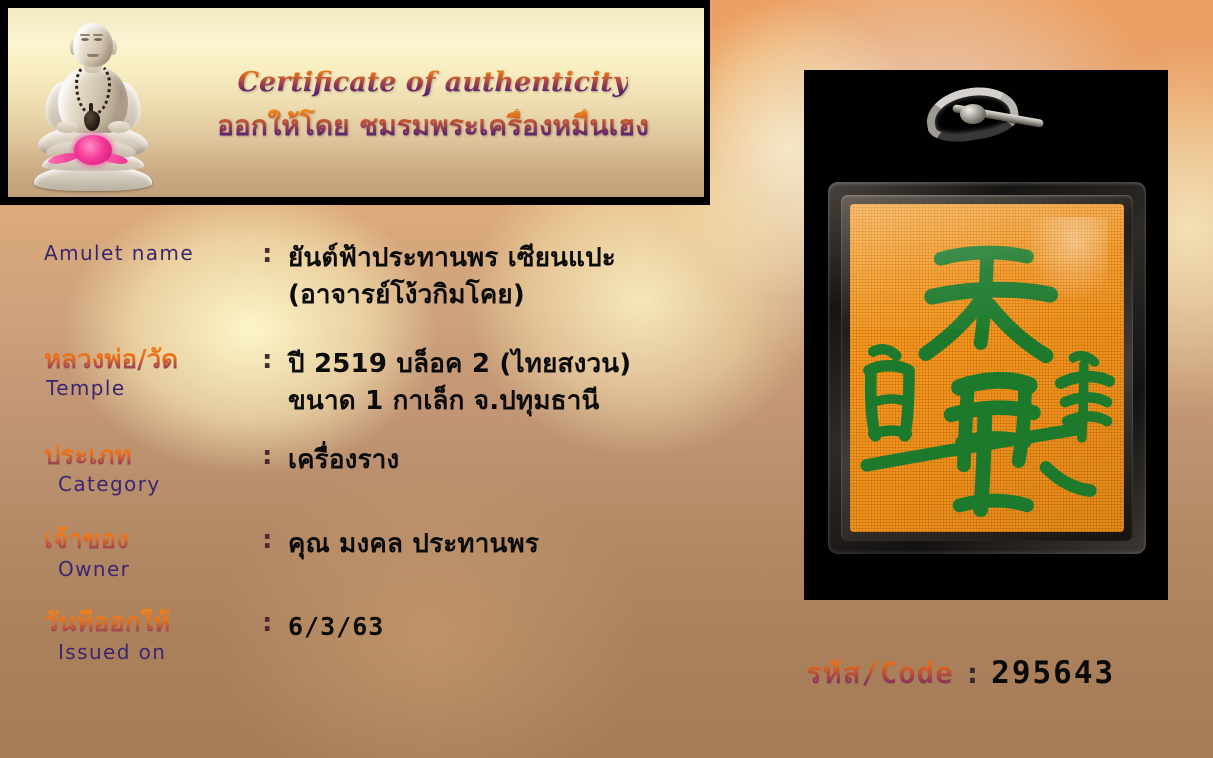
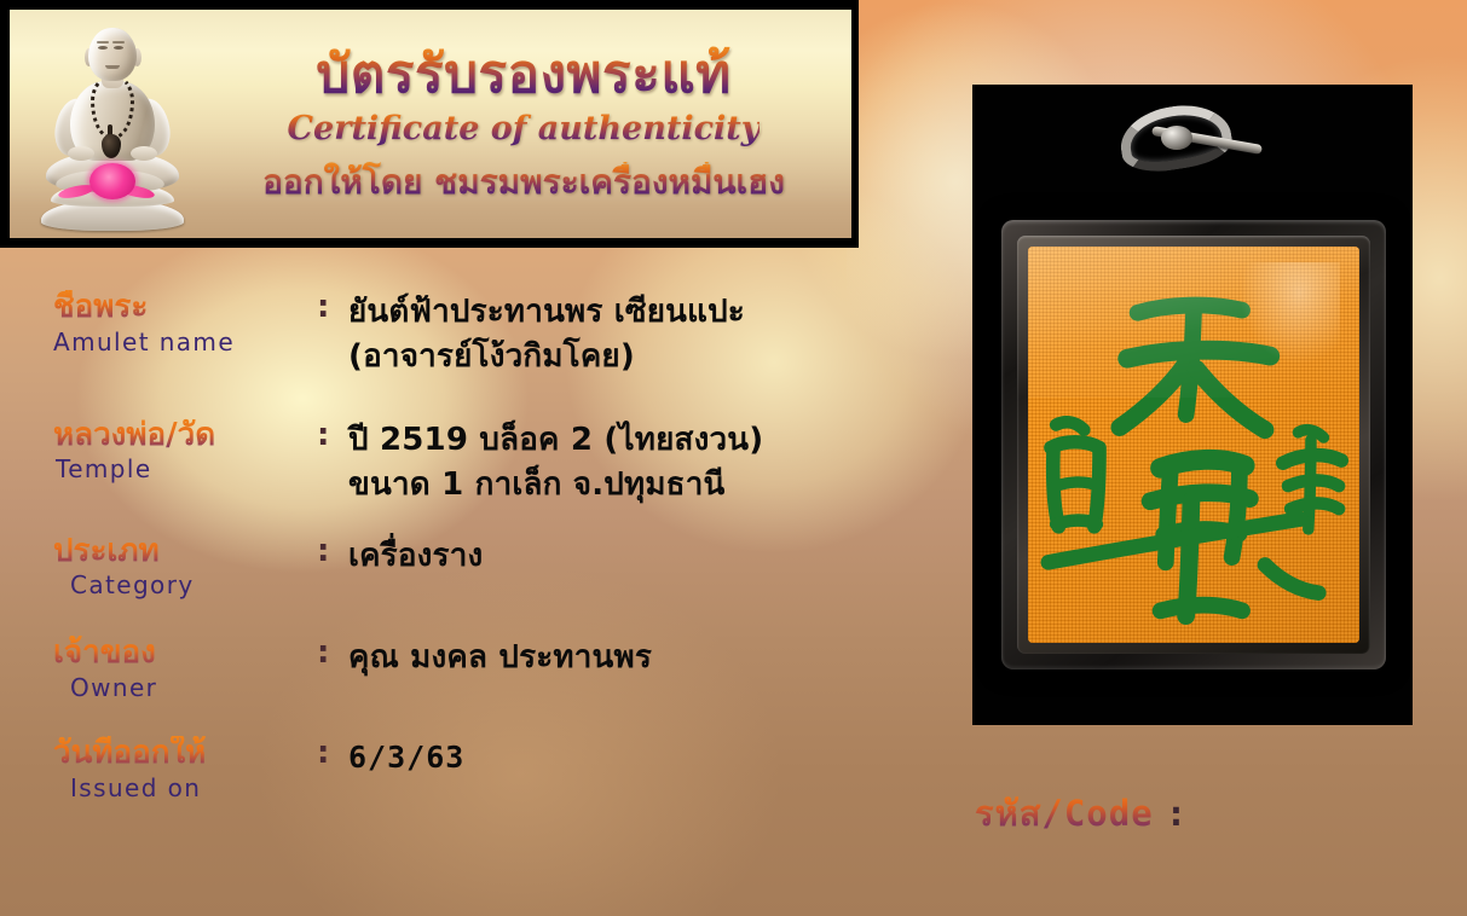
+ บัตรรับรองพระแท้
  Certificate of authenticity
  ออกให้โดย ชมรมพระเครื่องหมื่นเฮง
+ ชื่อพระ
  Amulet name
  :
  ยันต์ฟ้าประทานพร เซียนแปะ
  (อาจารย์โง้วกิมโคย)
  หลวงพ่อ/วัด
  Temple
  :
  ปี 2519 บล็อค 2 (ไทยสงวน)
  ขนาด 1 กาเล็ก จ.ปทุมธานี
  ประเภท
  Category
  :
  เครื่องราง
  เจ้าของ
  Owner
  :
  คุณ มงคล ประทานพร
  วันที่ออกให้
  Issued on
  :
  6/3/63
  รหัส/Code
  :
- 295643
